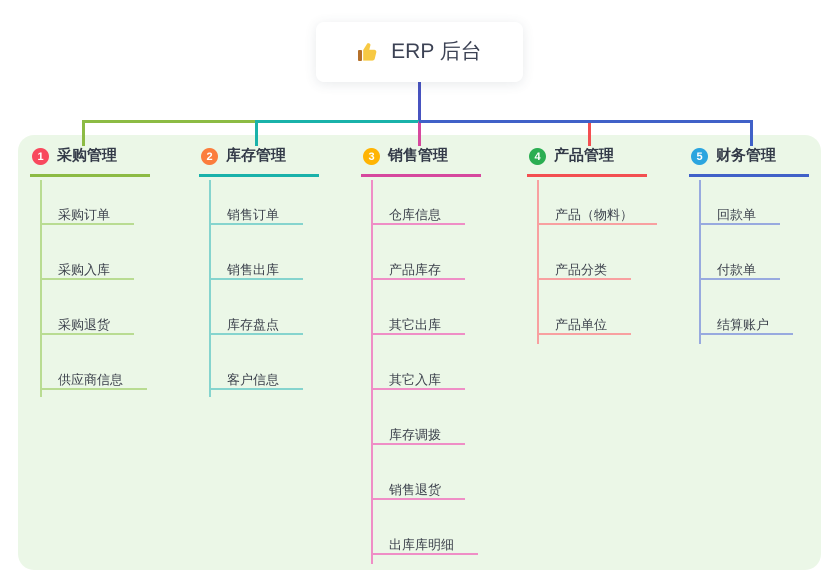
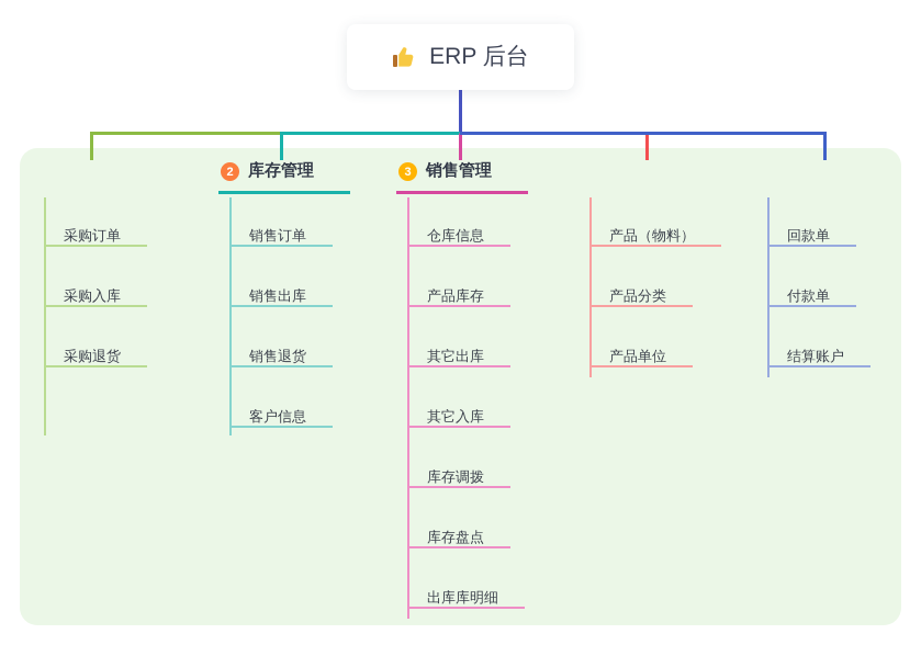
  ERP 后台
- 1
- 采购管理
  采购订单
  采购入库
  采购退货
- 供应商信息
  2
  库存管理
  销售订单
  销售出库
- 库存盘点
+ 销售退货
  客户信息
  3
  销售管理
  仓库信息
  产品库存
  其它出库
  其它入库
  库存调拨
- 销售退货
+ 库存盘点
  出库库明细
- 4
- 产品管理
  产品（物料）
  产品分类
  产品单位
- 5
- 财务管理
  回款单
  付款单
  结算账户
